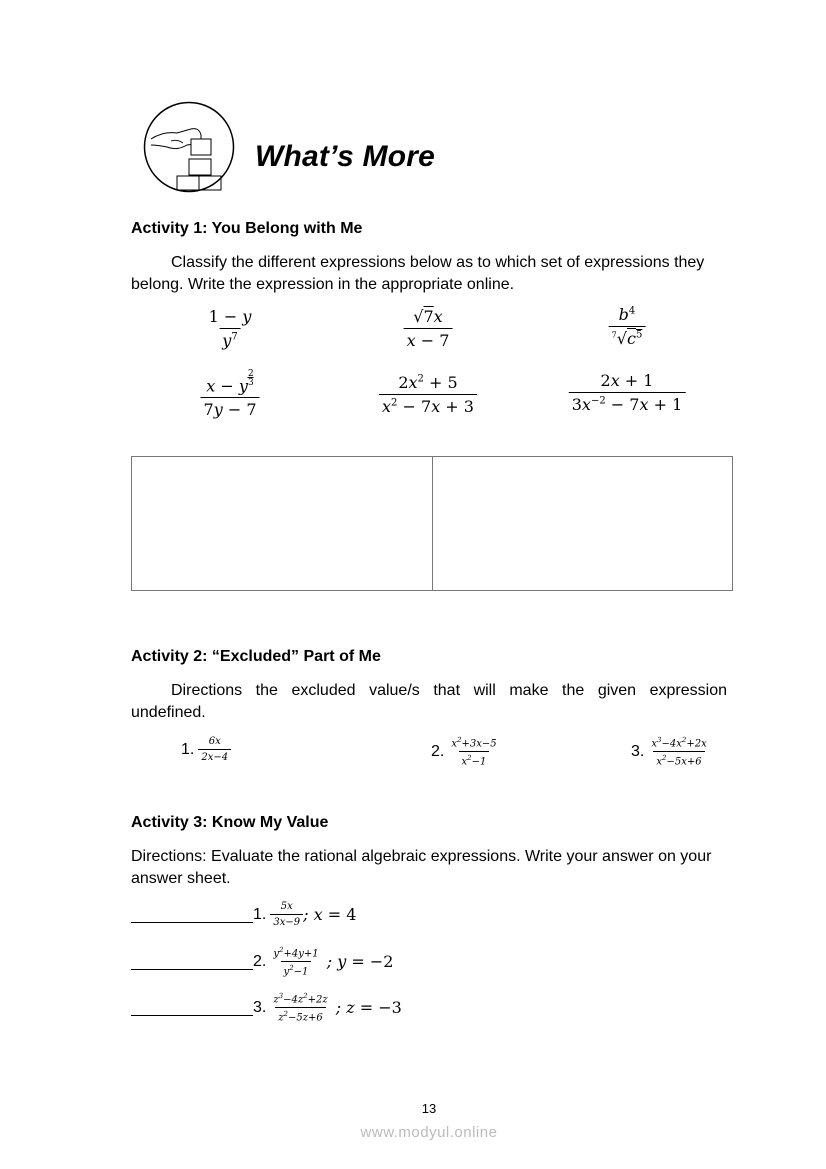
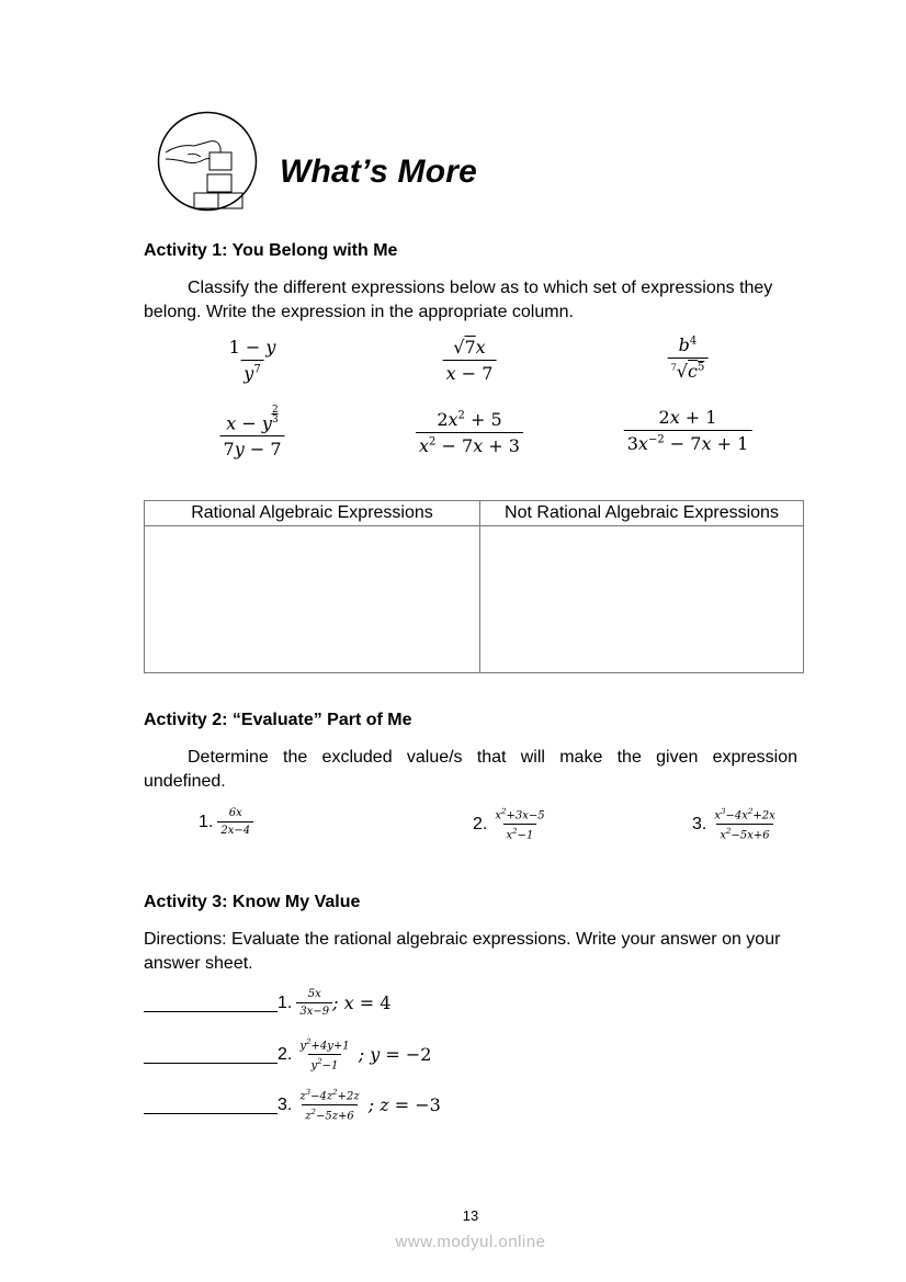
  What’s More
  Activity 1: You Belong with Me
  Classify the different expressions below as to which set of expressions they
- belong. Write the expression in the appropriate online.
+ belong. Write the expression in the appropriate column.
  1 − y
  y7
  √7x
  x − 7
  b4
  7√c5
  x − y2
  3
  7y − 7
  2x2 + 5
  x2 − 7x + 3
  2x + 1
  3x−2 − 7x + 1
+ Rational Algebraic Expressions	Not Rational Algebraic Expressions
- Activity 2: “Excluded” Part of Me
+ Activity 2: “Evaluate” Part of Me
- Directions the excluded value/s that will make the given expression
+ Determine the excluded value/s that will make the given expression
  undefined.
  1.
  6x
  2x−4
  2.
  x2+3x−5
  x2−1
  3.
  x3−4x2+2x
  x2−5x+6
  Activity 3: Know My Value
  Directions: Evaluate the rational algebraic expressions. Write your answer on your
  answer sheet.
  1.
  5x
  3x−9
  ; x = 4
  2.
  y2+4y+1
  y2−1
  ; y = −2
  3.
  z3−4z2+2z
  z2−5z+6
  ; z = −3
  13
  www.modyul.online
